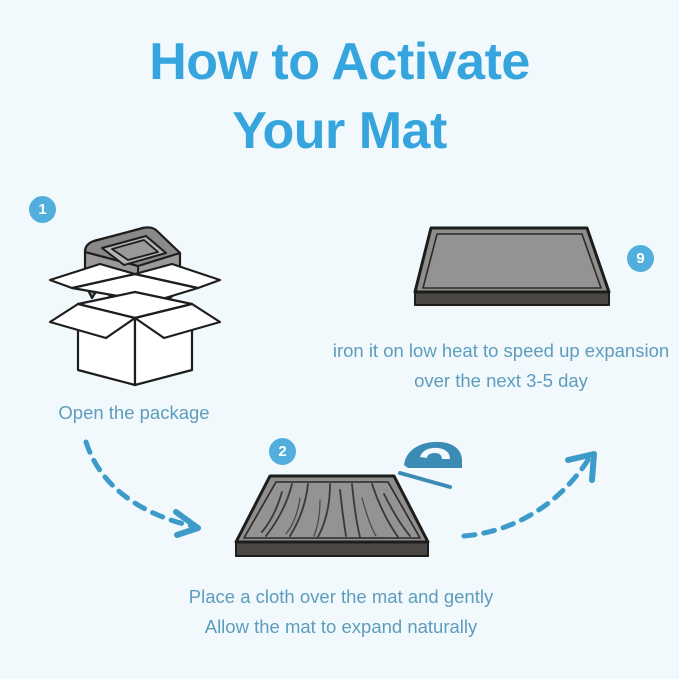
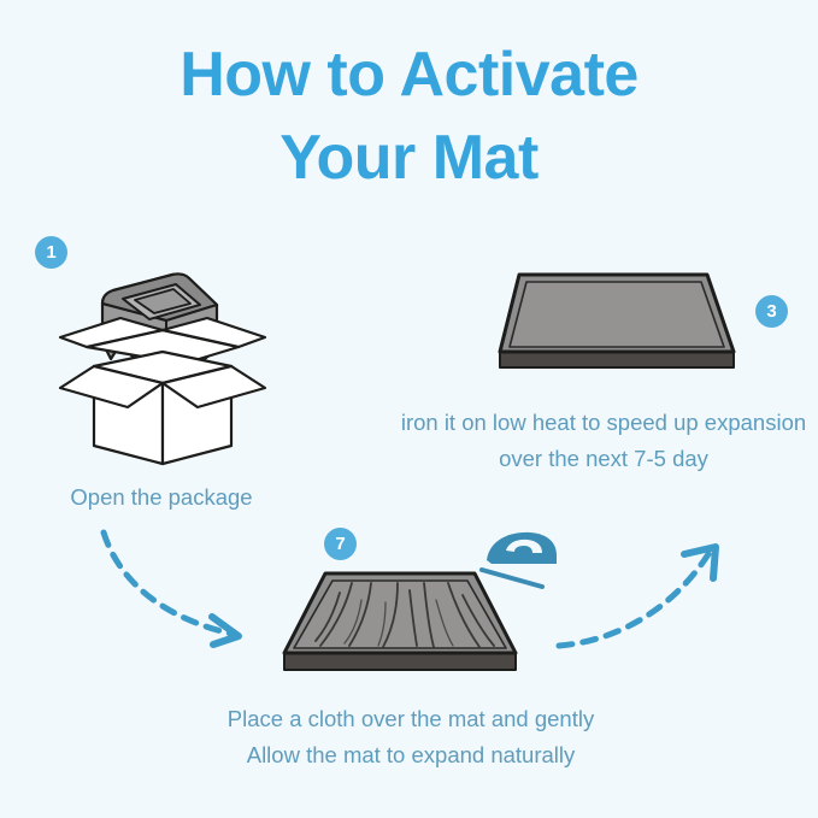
  How to Activate
  Your Mat
  1
  Open the package
- 2
+ 7
  Place a cloth over the mat and gently
  Allow the mat to expand naturally
- 9
+ 3
  iron it on low heat to speed up expansion
- over the next 3-5 day
+ over the next 7-5 day
